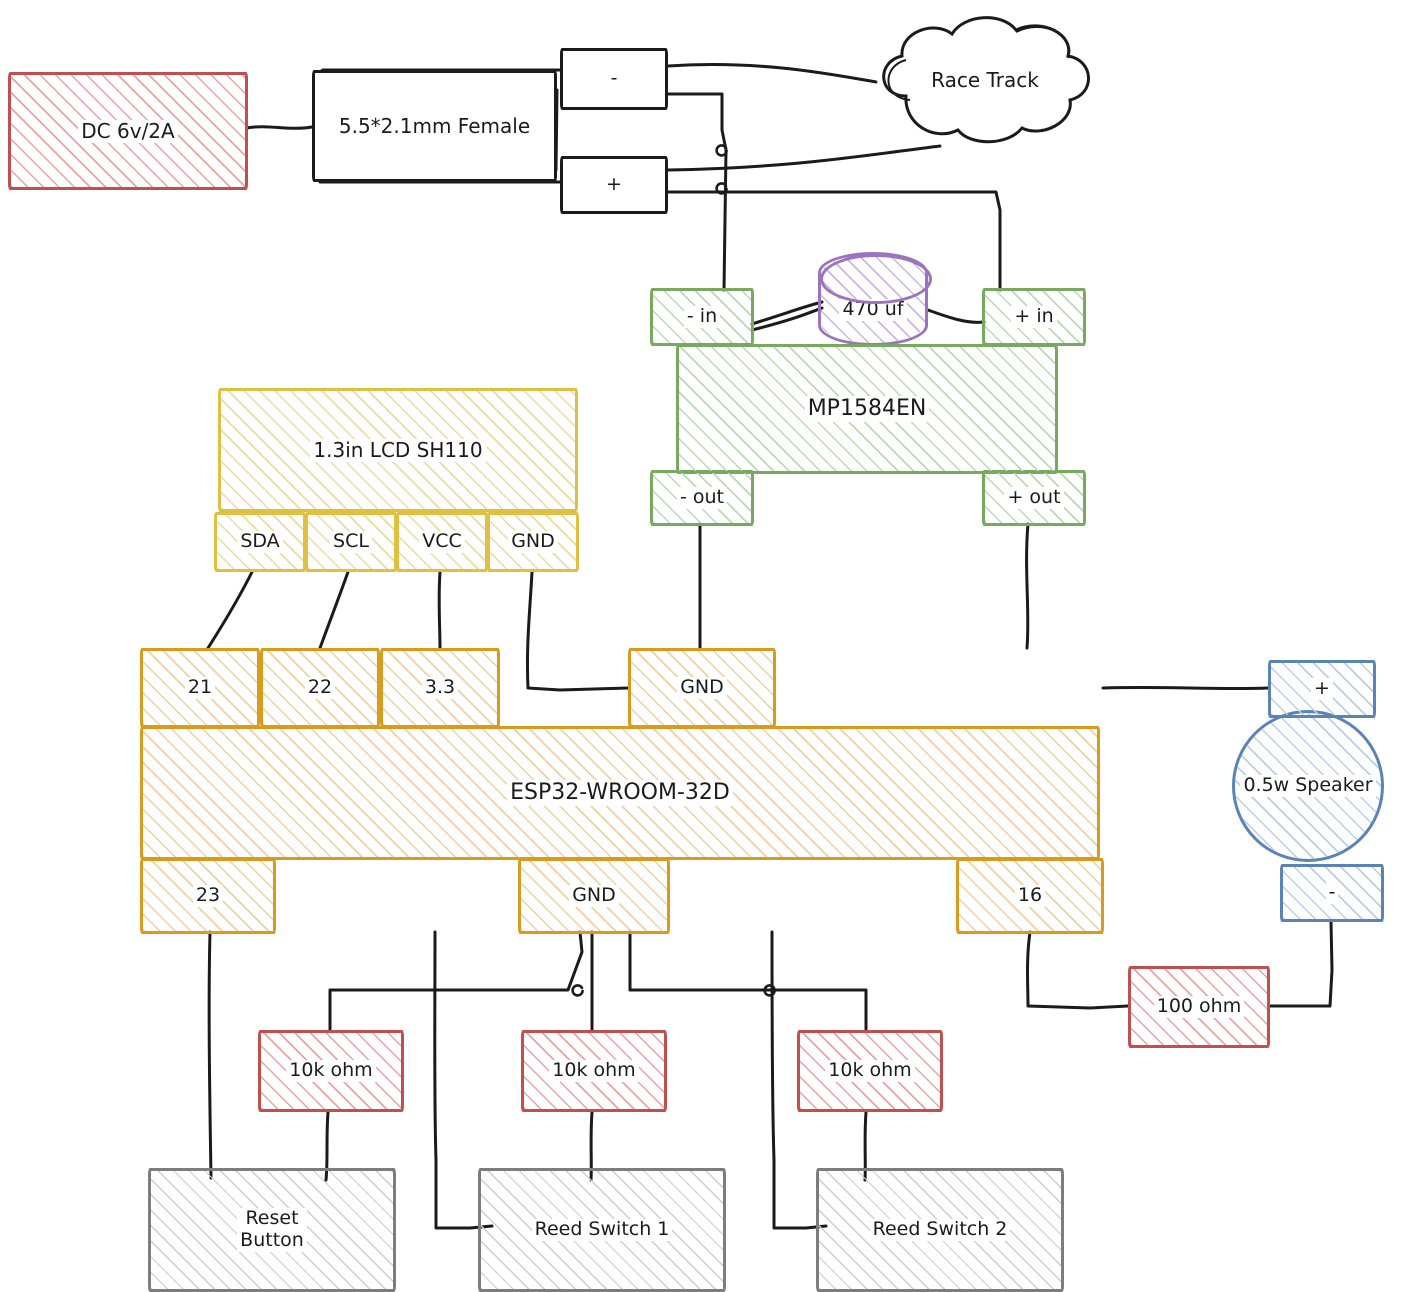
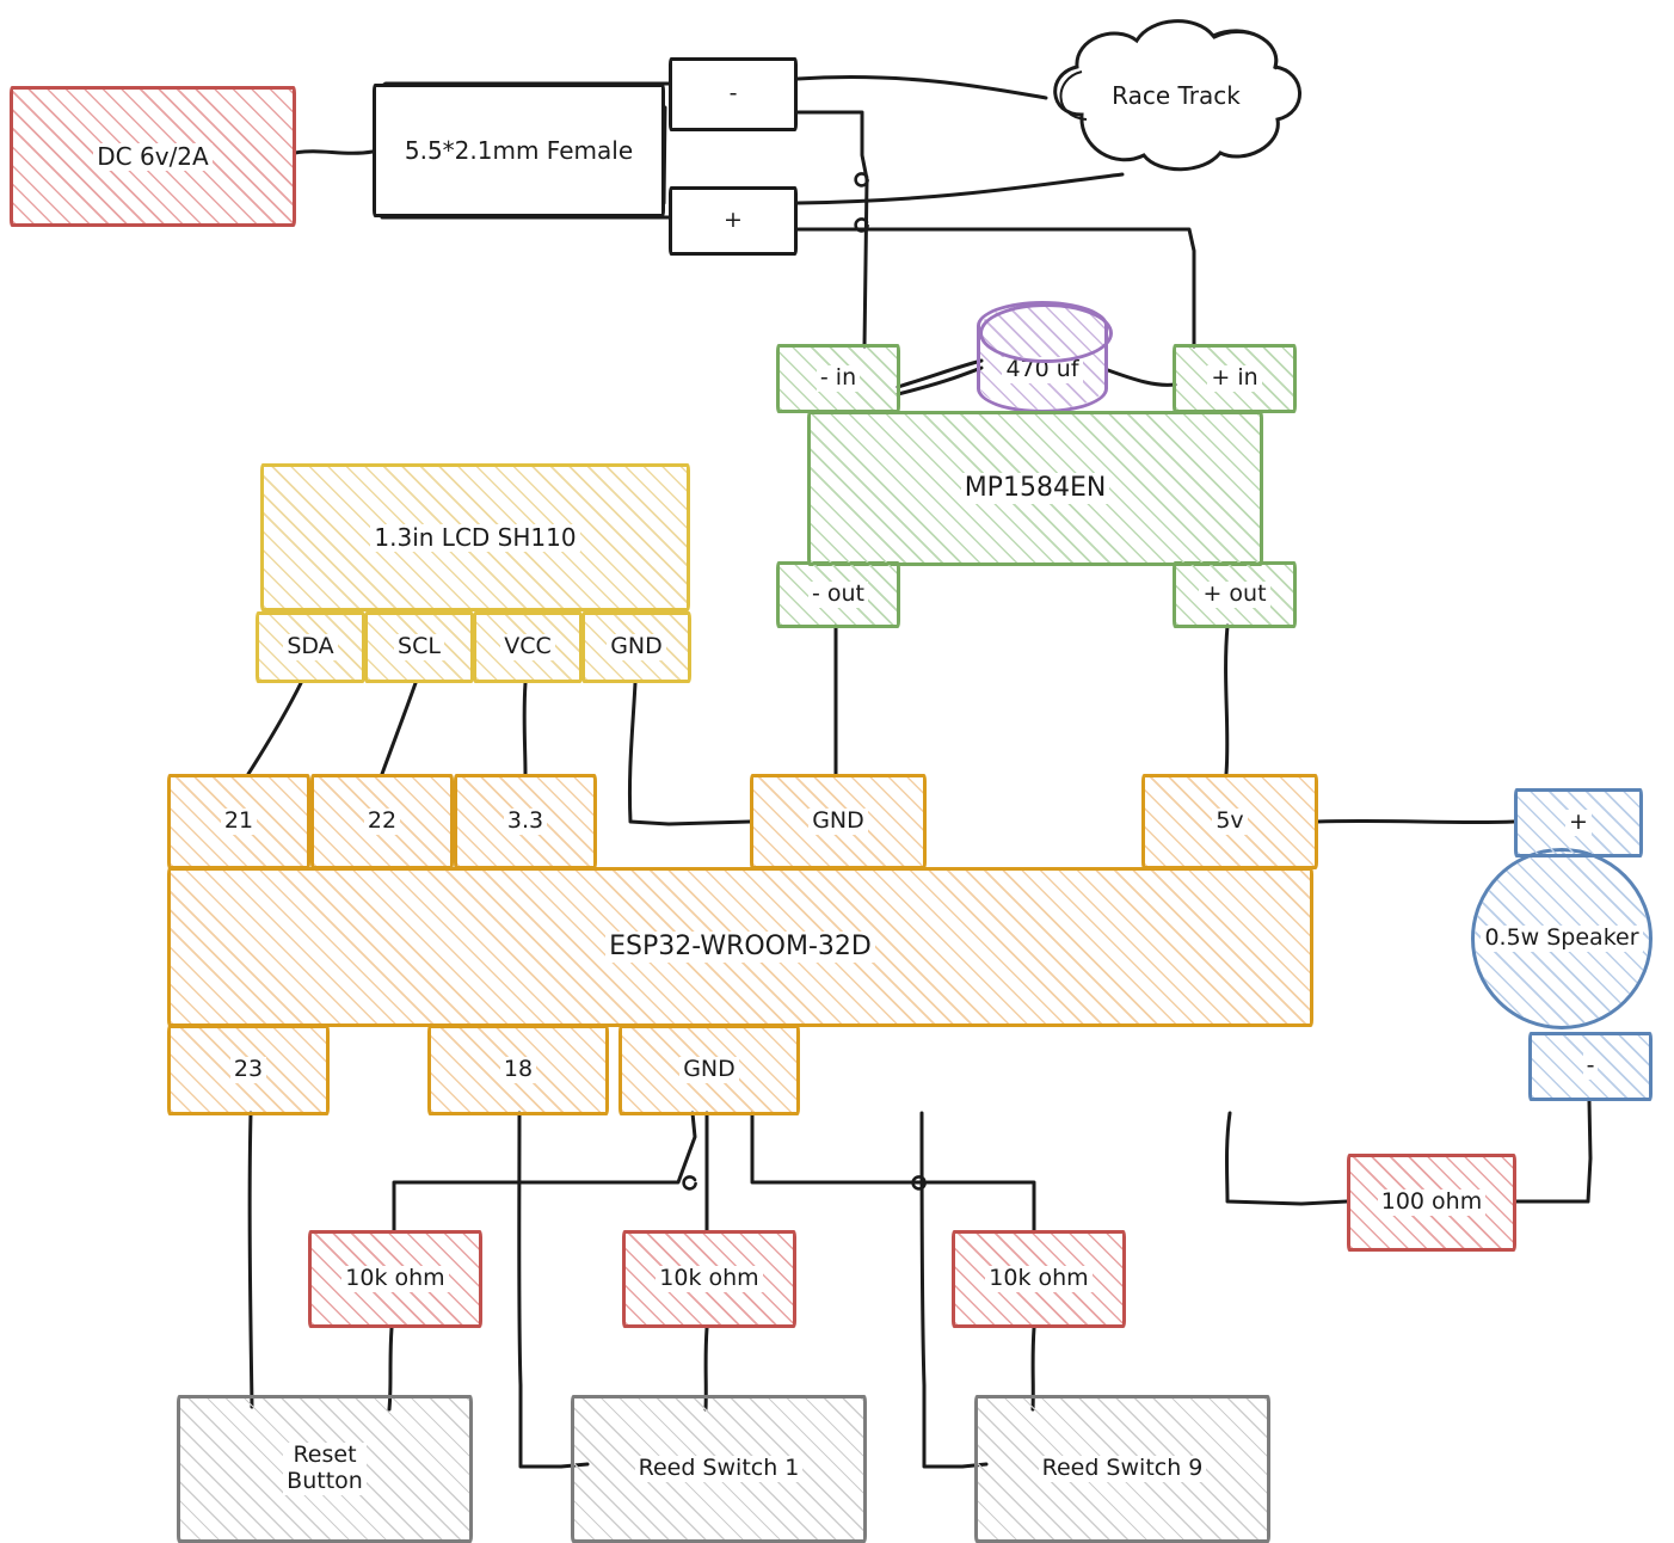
  DC 6v/2A
  5.5*2.1mm Female
  -
  +
  Race Track
  470 uf
  MP1584EN
  - in
  + in
  - out
  + out
  1.3in LCD SH110
  SDA
  SCL
  VCC
  GND
  ESP32-WROOM-32D
  21
  22
  3.3
  GND
+ 5v
  23
+ 18
  GND
- 16
  +
  0.5w Speaker
  -
  100 ohm
  10k ohm
  10k ohm
  10k ohm
  Reset
  Button
  Reed Switch 1
- Reed Switch 2
+ Reed Switch 9
